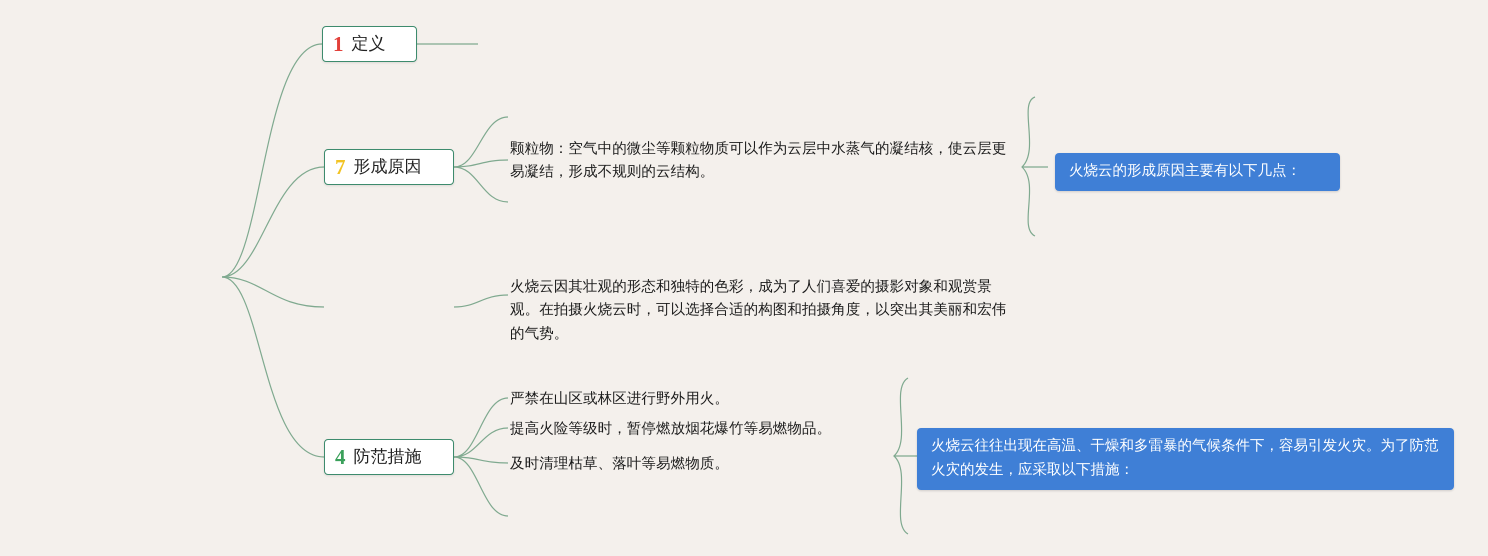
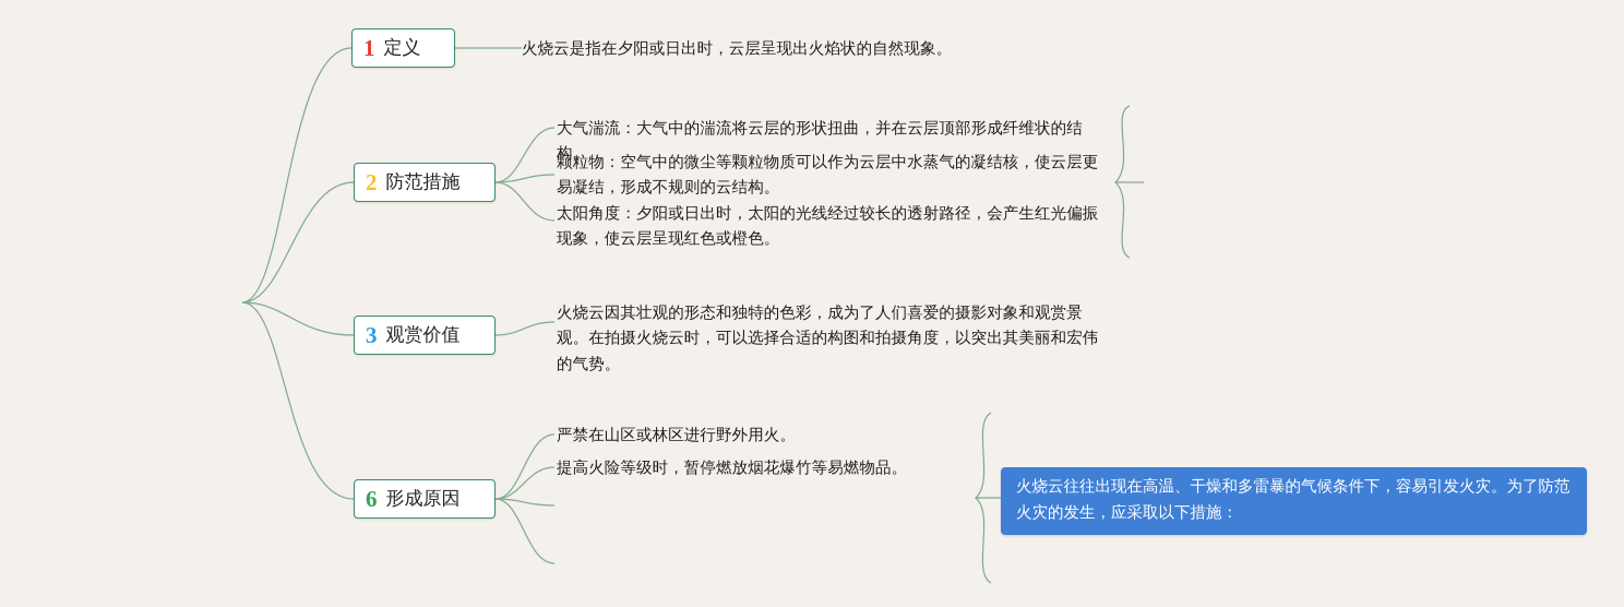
  1
  定义
- 7
+ 2
- 形成原因
+ 防范措施
+ 3
+ 观赏价值
- 4
+ 6
- 防范措施
+ 形成原因
+ 火烧云是指在夕阳或日出时，云层呈现出火焰状的自然现象。
+ 大气湍流：大气中的湍流将云层的形状扭曲，并在云层顶部形成纤维状的结构。
  颗粒物：空气中的微尘等颗粒物质可以作为云层中水蒸气的凝结核，使云层更易凝结，形成不规则的云结构。
+ 太阳角度：夕阳或日出时，太阳的光线经过较长的透射路径，会产生红光偏振现象，使云层呈现红色或橙色。
  火烧云因其壮观的形态和独特的色彩，成为了人们喜爱的摄影对象和观赏景观。在拍摄火烧云时，可以选择合适的构图和拍摄角度，以突出其美丽和宏伟的气势。
  严禁在山区或林区进行野外用火。
  提高火险等级时，暂停燃放烟花爆竹等易燃物品。
- 及时清理枯草、落叶等易燃物质。
- 火烧云的形成原因主要有以下几点：
  火烧云往往出现在高温、干燥和多雷暴的气候条件下，容易引发火灾。为了防范火灾的发生，应采取以下措施：
